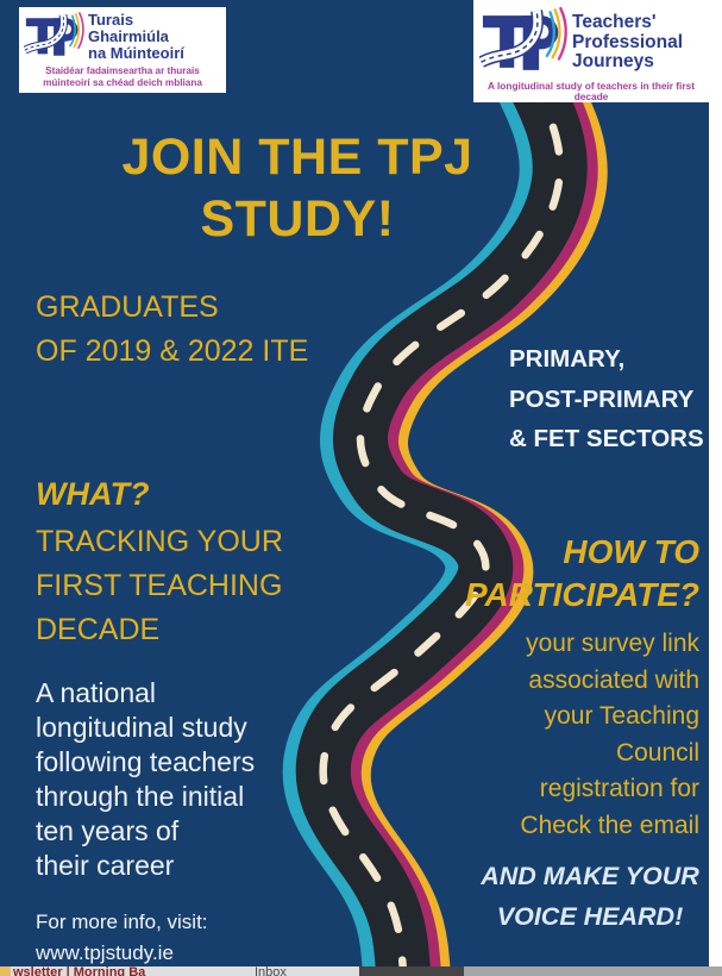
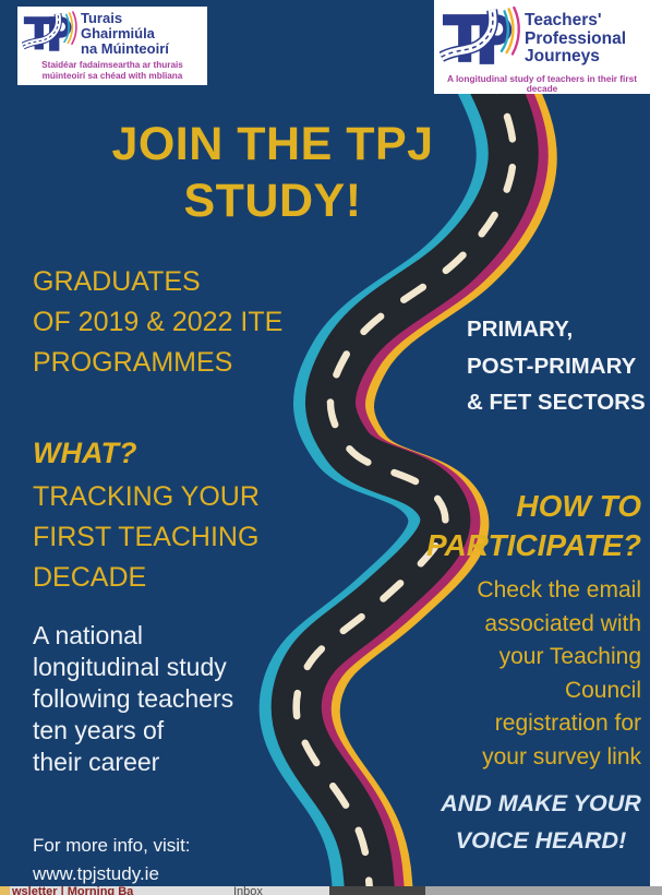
  Turais
  Ghairmiúla
  na Múinteoirí
  Staidéar fadaimseartha ar thurais
- múinteoirí sa chéad deich mbliana
+ múinteoirí sa chéad with mbliana
  Teachers'
  Professional
  Journeys
  A longitudinal study of teachers in their first decade
  JOIN THE TPJ
  STUDY!
  GRADUATES
  OF 2019 & 2022 ITE
+ PROGRAMMES
  WHAT?
  TRACKING YOUR
  FIRST TEACHING
  DECADE
  A national
  longitudinal study
  following teachers
- through the initial
  ten years of
  their career
  For more info, visit:
  www.tpjstudy.ie
  PRIMARY,
  POST-PRIMARY
  & FET SECTORS
  HOW TO
  PARTICIPATE?
- your survey link
+ Check the email
  associated with
  your Teaching
  Council
  registration for
- Check the email
+ your survey link
  AND MAKE YOUR
  VOICE HEARD!
  wsletter | Morning Ba
  Inbox
